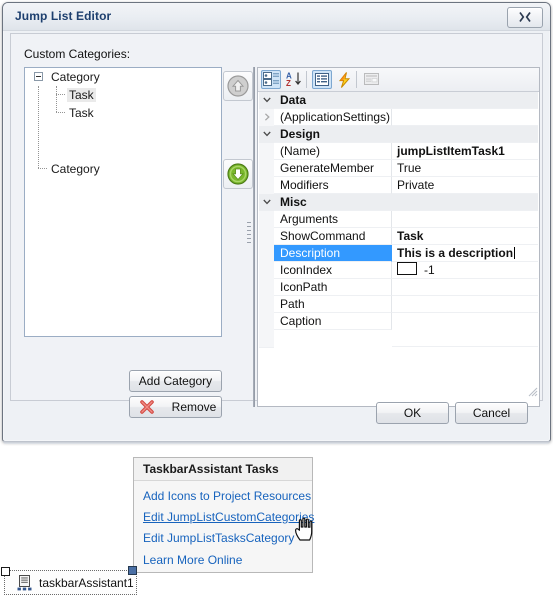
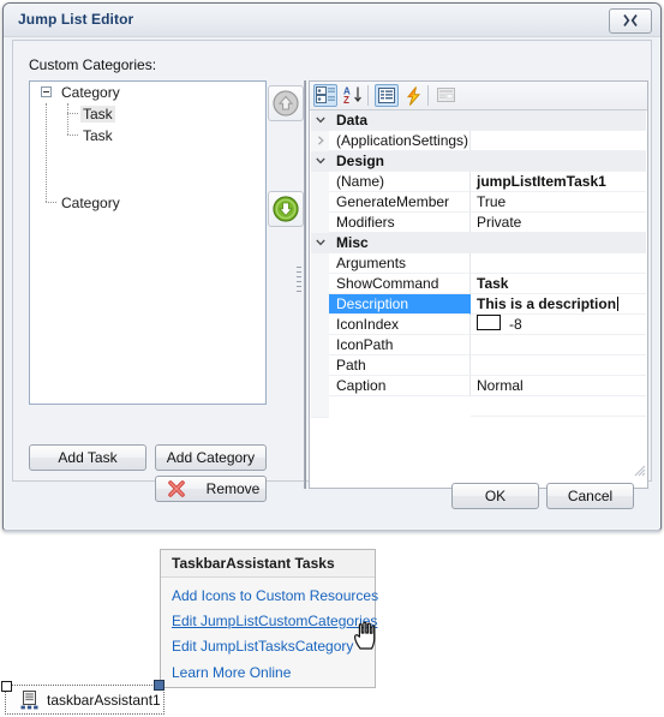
  Jump List Editor
  Custom Categories:
  Category
  Task
  Task
  Category
+ Add Task
  Add Category
  Remove
  A
  Z
  Data
  (ApplicationSettings)
  Design
  (Name)
  jumpListItemTask1
  GenerateMember
  True
  Modifiers
  Private
  Misc
  Arguments
  ShowCommand
  Task
  Description
  This is a description
  IconIndex
- -1
+ -8
  IconPath
  Path
  Caption
+ Normal
  OK
  Cancel
  TaskbarAssistant Tasks
- Add Icons to Project Resources
+ Add Icons to Custom Resources
  Edit JumpListCustomCategories
  Edit JumpListTasksCategory
  Learn More Online
  taskbarAssistant1
